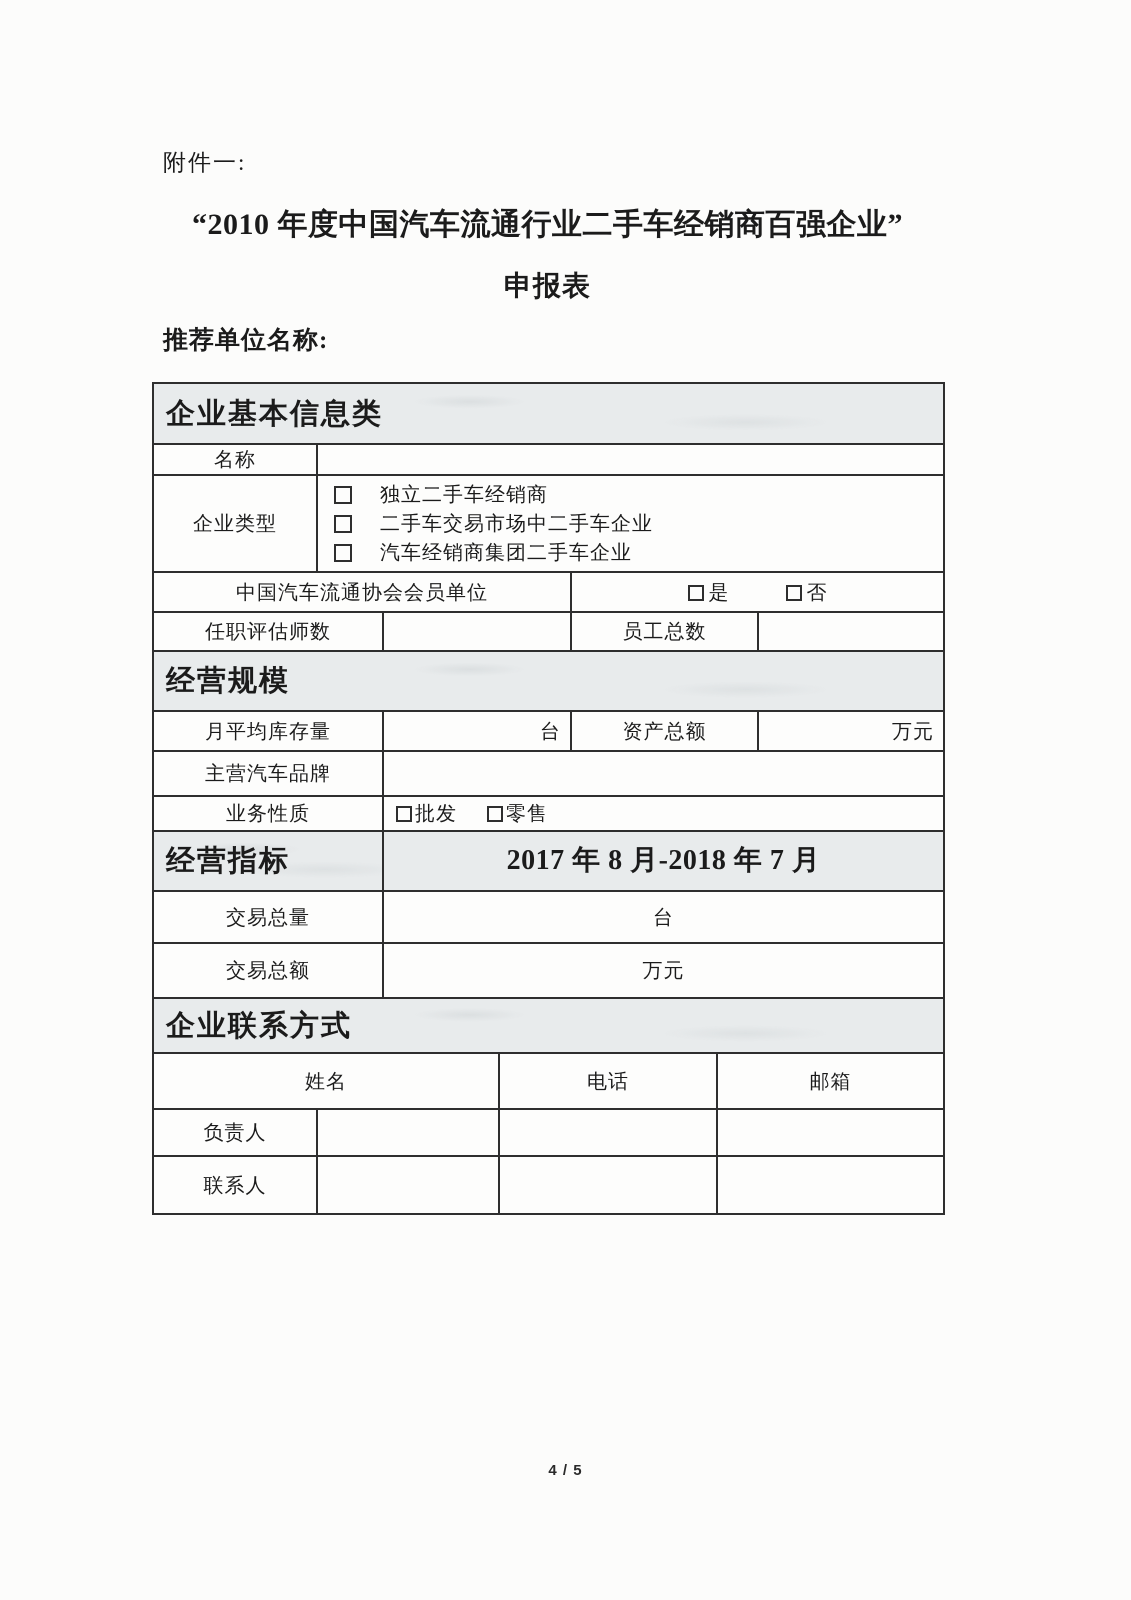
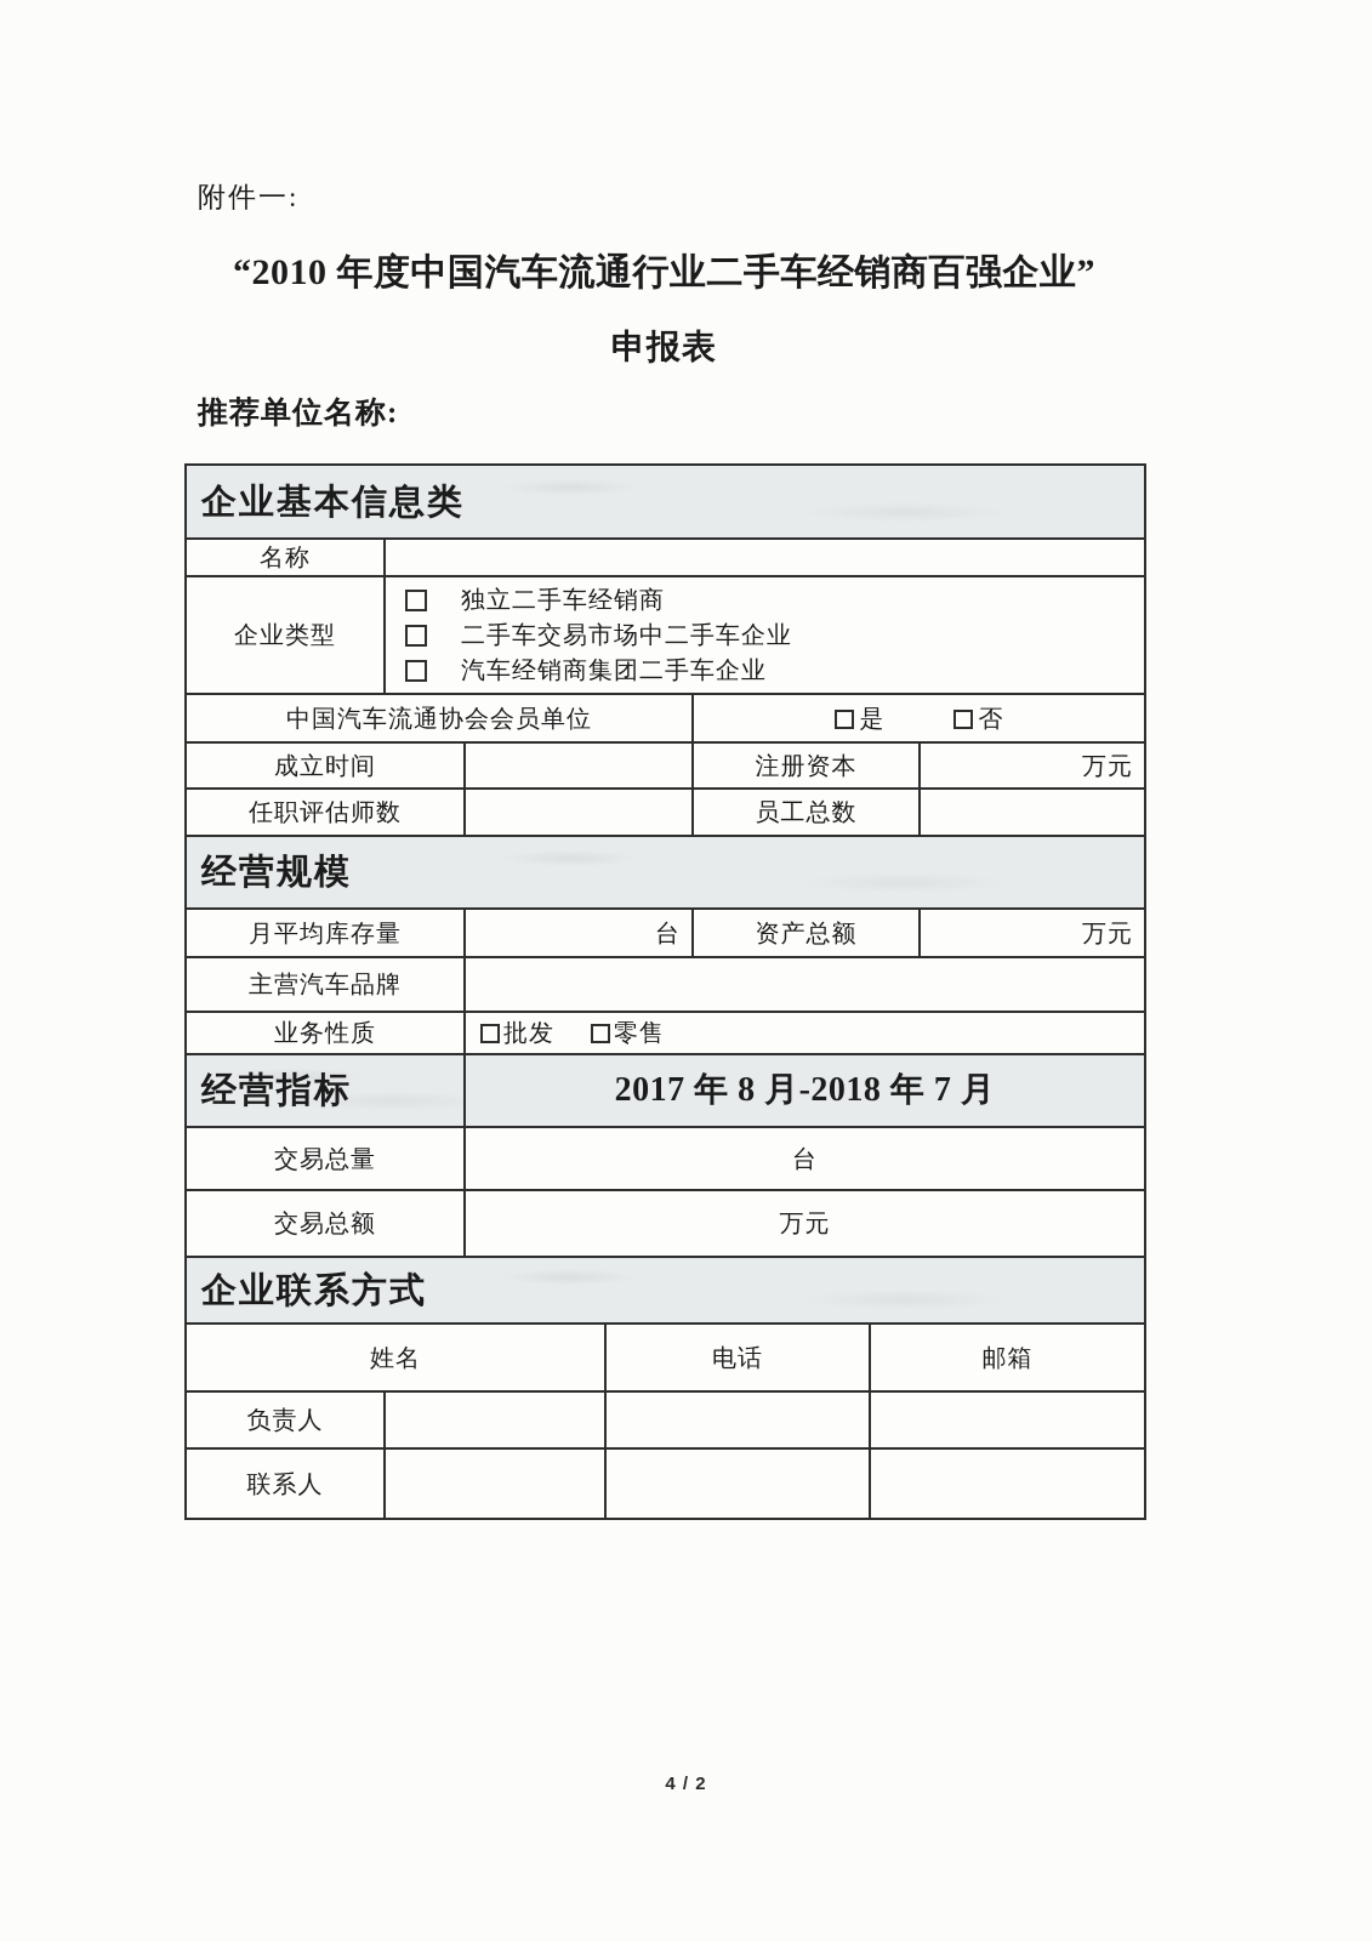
  附件一:
  “2010 年度中国汽车流通行业二手车经销商百强企业”
  申报表
  推荐单位名称:
  企业基本信息类
  名称
  企业类型	独立二手车经销商 二手车交易市场中二手车企业 汽车经销商集团二手车企业
  中国汽车流通协会会员单位	是 否
+ 成立时间		注册资本	万元
  任职评估师数		员工总数
  经营规模
  月平均库存量	台	资产总额	万元
  主营汽车品牌
  业务性质	批发 零售
  经营指标	2017 年 8 月-2018 年 7 月
  交易总量	台
  交易总额	万元
  企业联系方式
  姓名	电话	邮箱
  负责人
  联系人
- 4 / 5
+ 4 / 2
